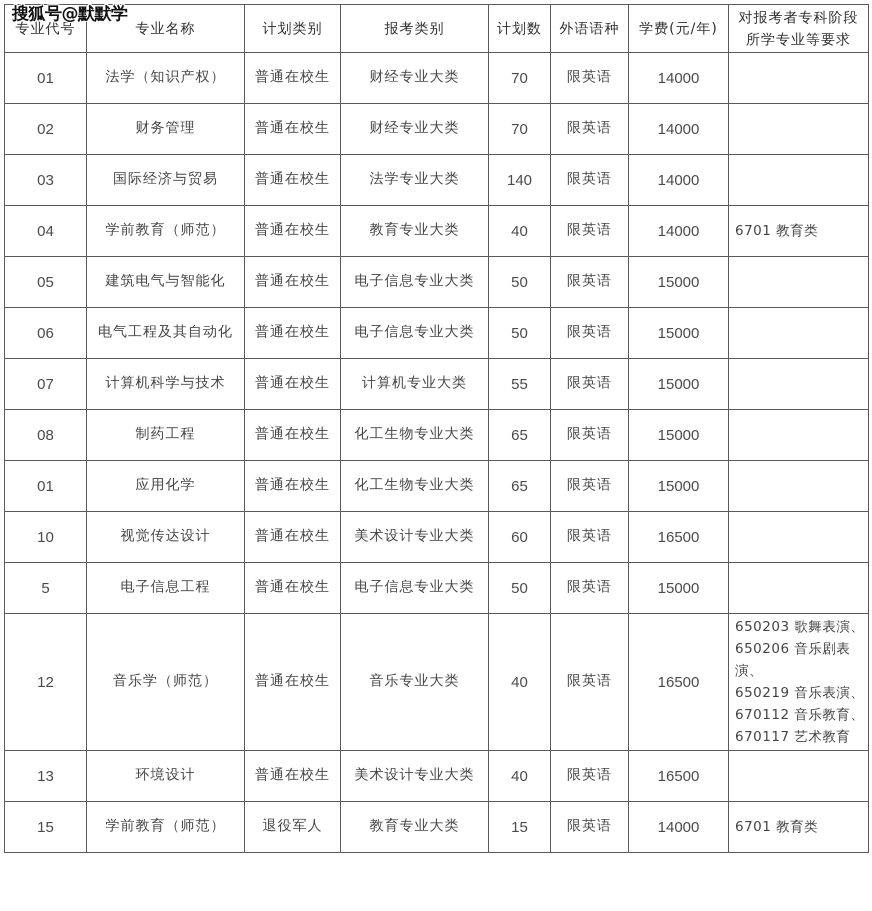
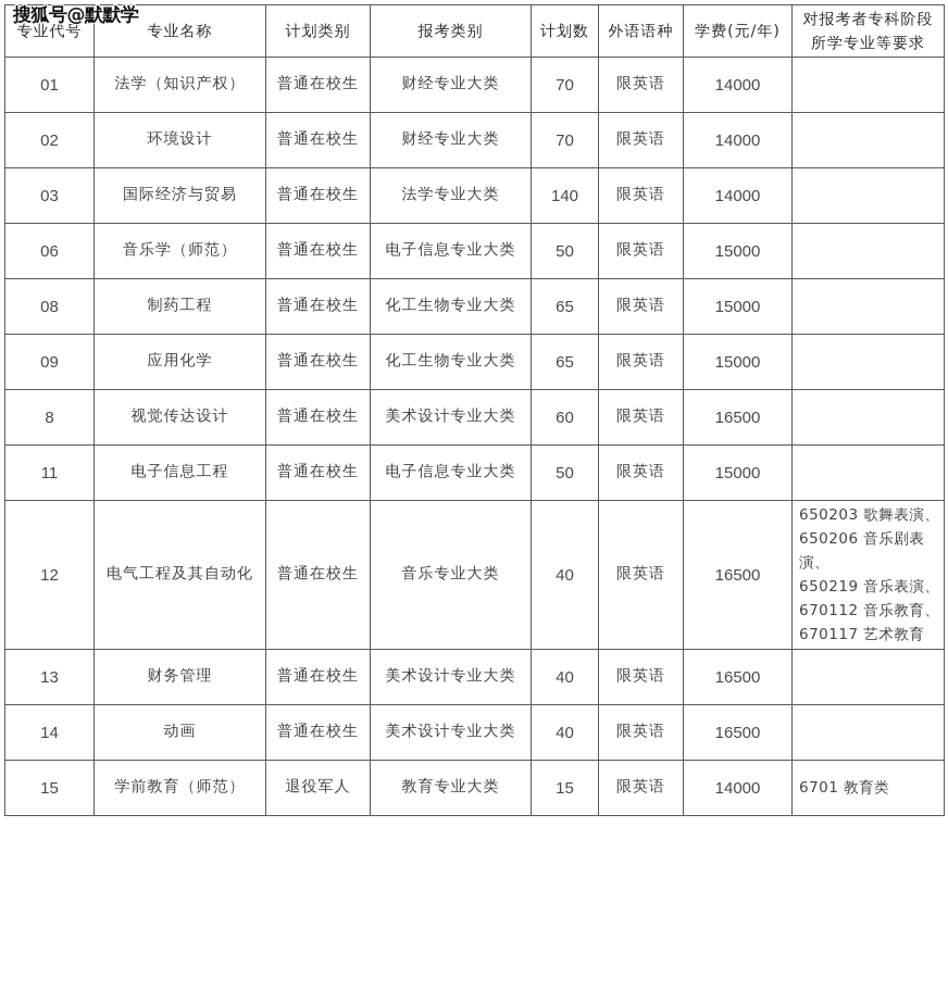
  搜狐号@默默学
  专业代号	专业名称	计划类别	报考类别	计划数	外语语种	学费(元/年)	对报考者专科阶段 所学专业等要求
  01	法学（知识产权）	普通在校生	财经专业大类	70	限英语	14000
- 02	财务管理	普通在校生	财经专业大类	70	限英语	14000
+ 02	环境设计	普通在校生	财经专业大类	70	限英语	14000
  03	国际经济与贸易	普通在校生	法学专业大类	140	限英语	14000
- 04	学前教育（师范）	普通在校生	教育专业大类	40	限英语	14000	6701 教育类
- 05	建筑电气与智能化	普通在校生	电子信息专业大类	50	限英语	15000
- 06	电气工程及其自动化	普通在校生	电子信息专业大类	50	限英语	15000
+ 06	音乐学（师范）	普通在校生	电子信息专业大类	50	限英语	15000
- 07	计算机科学与技术	普通在校生	计算机专业大类	55	限英语	15000
  08	制药工程	普通在校生	化工生物专业大类	65	限英语	15000
- 01	应用化学	普通在校生	化工生物专业大类	65	限英语	15000
+ 09	应用化学	普通在校生	化工生物专业大类	65	限英语	15000
- 10	视觉传达设计	普通在校生	美术设计专业大类	60	限英语	16500
+ 8	视觉传达设计	普通在校生	美术设计专业大类	60	限英语	16500
- 5	电子信息工程	普通在校生	电子信息专业大类	50	限英语	15000
+ 11	电子信息工程	普通在校生	电子信息专业大类	50	限英语	15000
- 12	音乐学（师范）	普通在校生	音乐专业大类	40	限英语	16500	650203 歌舞表演、 650206 音乐剧表 演、 650219 音乐表演、 670112 音乐教育、 670117 艺术教育
+ 12	电气工程及其自动化	普通在校生	音乐专业大类	40	限英语	16500	650203 歌舞表演、 650206 音乐剧表 演、 650219 音乐表演、 670112 音乐教育、 670117 艺术教育
- 13	环境设计	普通在校生	美术设计专业大类	40	限英语	16500
+ 13	财务管理	普通在校生	美术设计专业大类	40	限英语	16500
+ 14	动画	普通在校生	美术设计专业大类	40	限英语	16500
  15	学前教育（师范）	退役军人	教育专业大类	15	限英语	14000	6701 教育类
